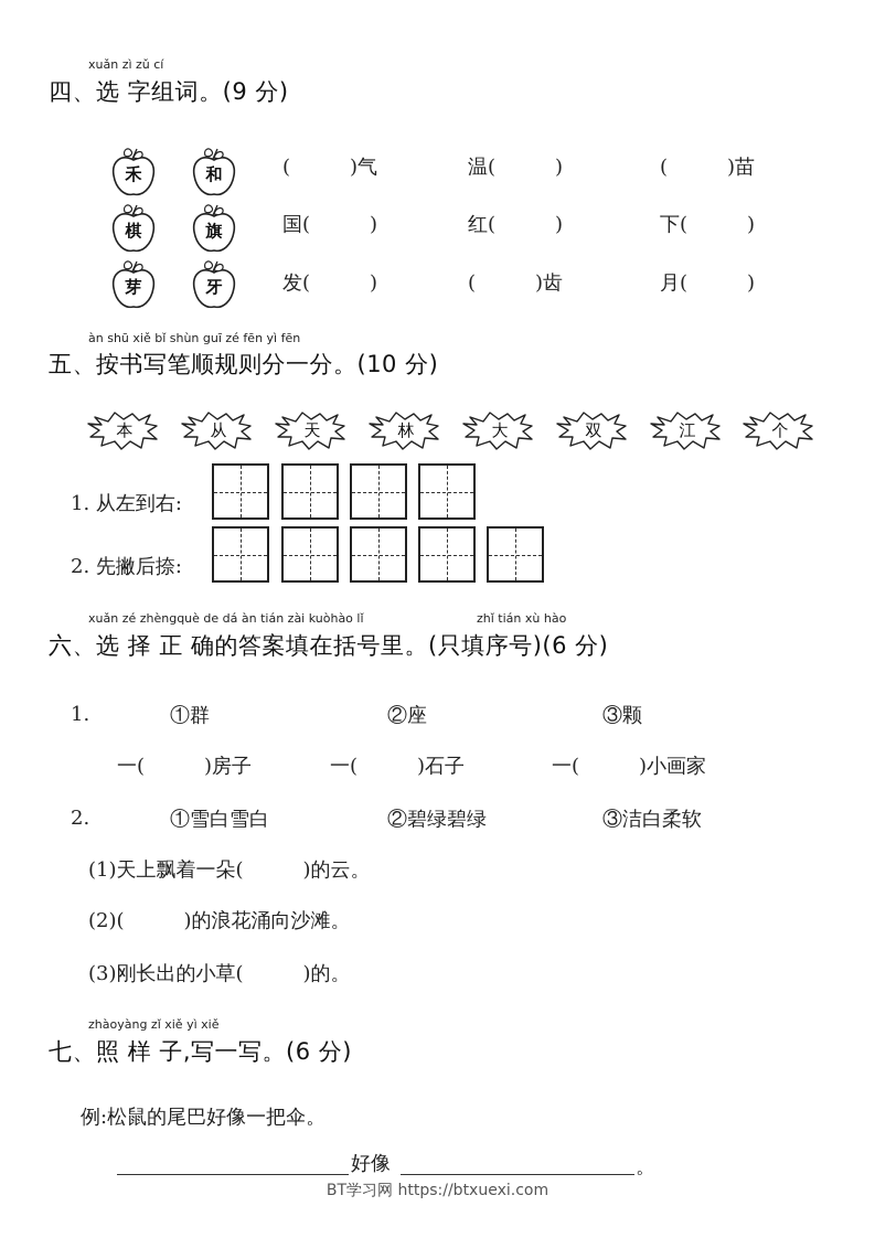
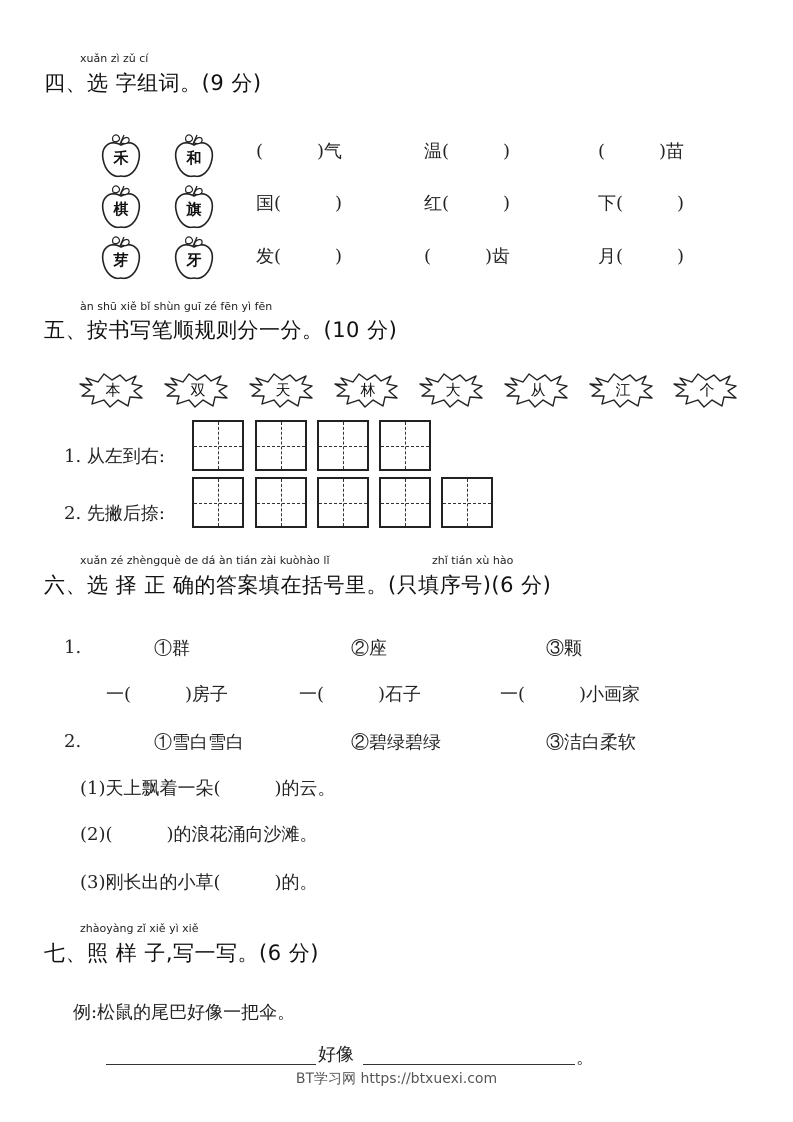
  xuǎn zì zǔ cí
  四、选 字组词。(9 分)
  禾
  和
  棋
  旗
  芽
  牙
  ( )气
  温( )
  ( )苗
  国( )
  红( )
  下( )
  发( )
  ( )齿
  月( )
  àn shū xiě bǐ shùn guī zé fēn yì fēn
  五、按书写笔顺规则分一分。(10 分)
  本
- 从
+ 双
  天
  林
  大
- 双
+ 从
  江
  个
  1. 从左到右:
  2. 先撇后捺:
  xuǎn zé zhèngquè de dá àn tián zài kuòhào lǐ
  zhǐ tián xù hào
  六、选 择 正 确的答案填在括号里。(只填序号)(6 分)
  1.
  ①群
  ②座
  ③颗
  一( )房子
  一( )石子
  一( )小画家
  2.
  ①雪白雪白
  ②碧绿碧绿
  ③洁白柔软
  (1)天上飘着一朵( )的云。
  (2)( )的浪花涌向沙滩。
  (3)刚长出的小草( )的。
  zhàoyàng zǐ xiě yì xiě
  七、照 样 子,写一写。(6 分)
  例:松鼠的尾巴好像一把伞。
  好像
  。
  BT学习网 https://btxuexi.com
